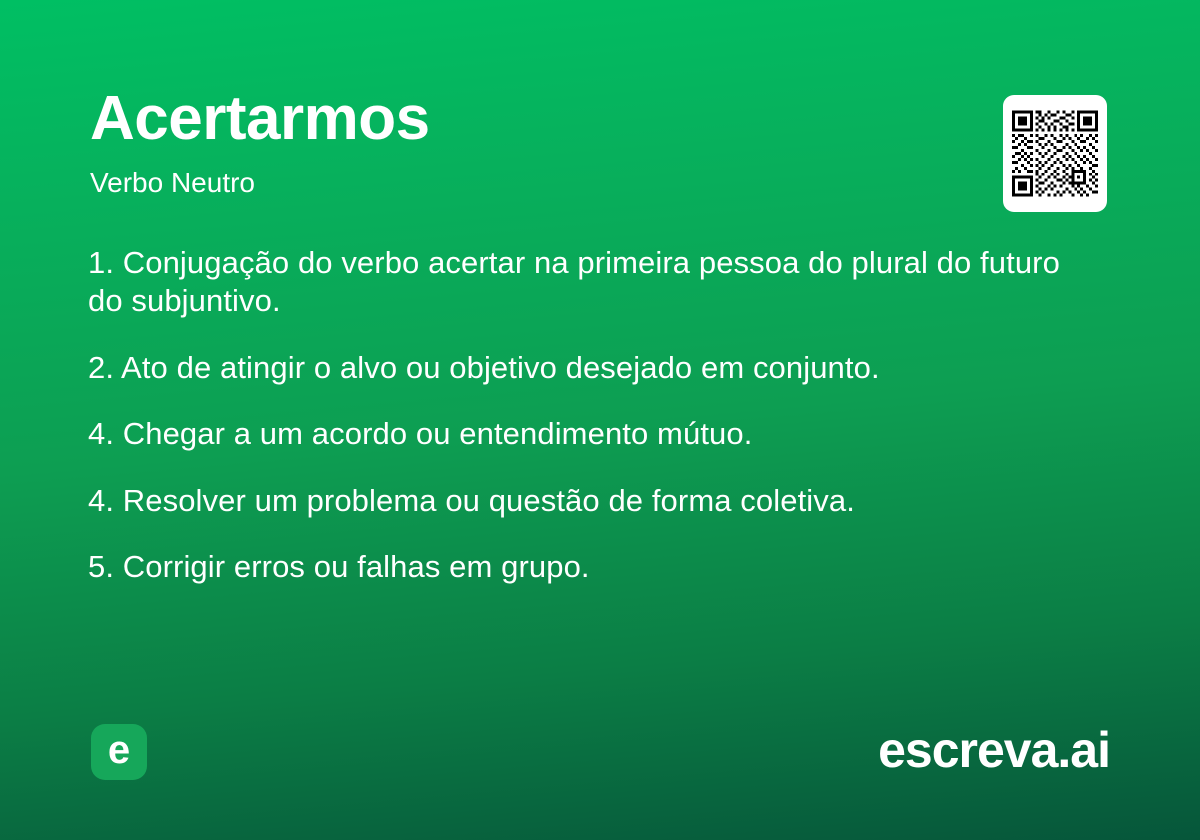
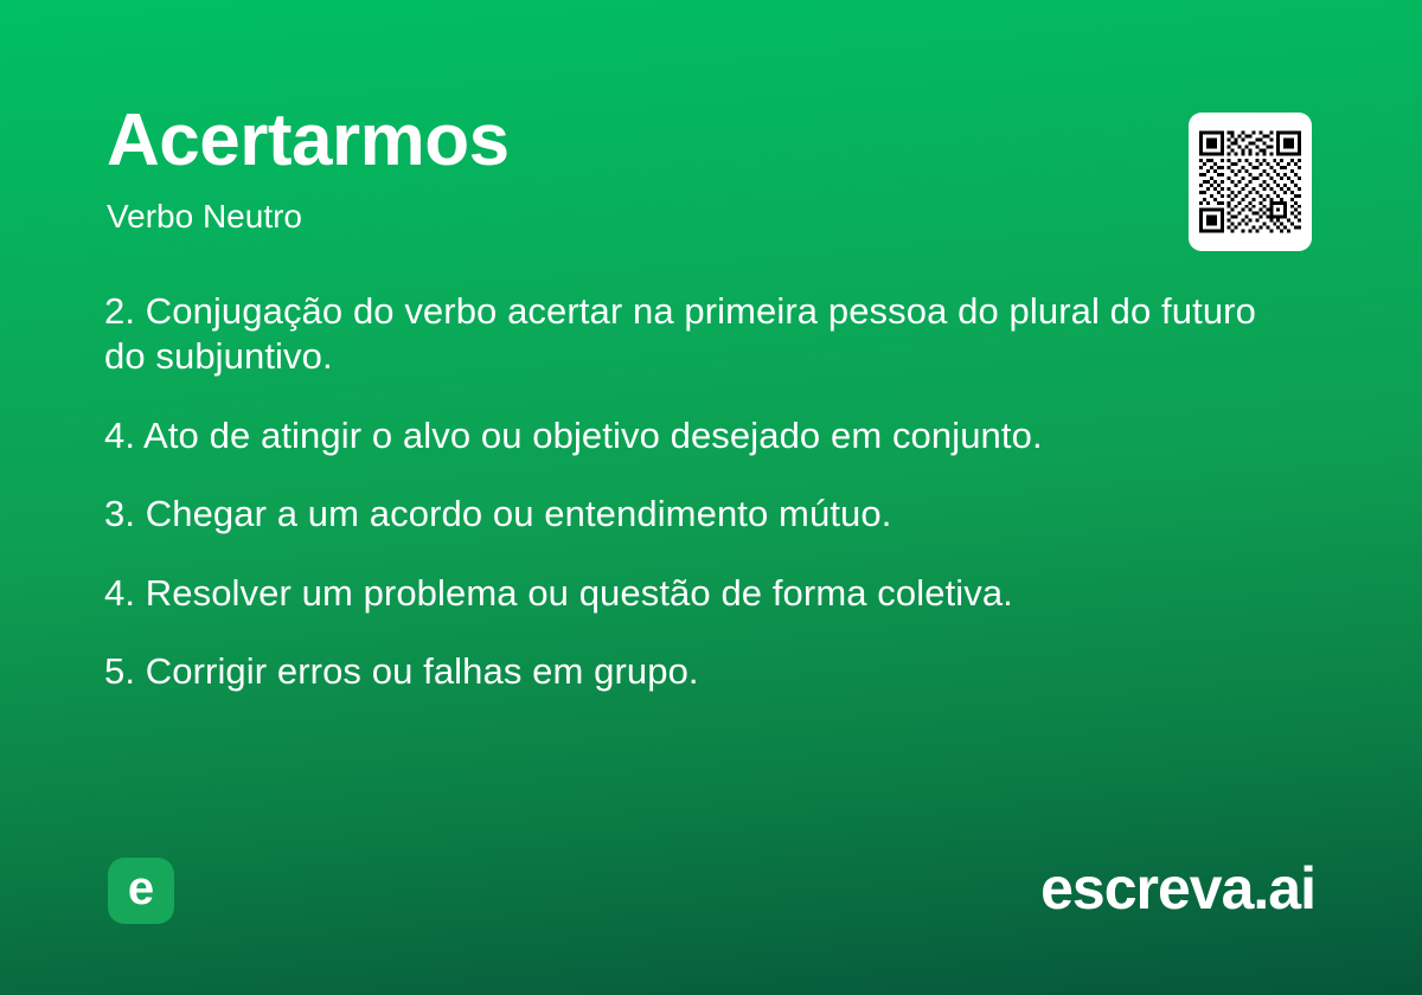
  Acertarmos
  Verbo Neutro
- 1. Conjugação do verbo acertar na primeira pessoa do plural do futuro do subjuntivo.
+ 2. Conjugação do verbo acertar na primeira pessoa do plural do futuro do subjuntivo.
- 2. Ato de atingir o alvo ou objetivo desejado em conjunto.
+ 4. Ato de atingir o alvo ou objetivo desejado em conjunto.
- 4. Chegar a um acordo ou entendimento mútuo.
+ 3. Chegar a um acordo ou entendimento mútuo.
  4. Resolver um problema ou questão de forma coletiva.
  5. Corrigir erros ou falhas em grupo.
  e
  escreva.ai
